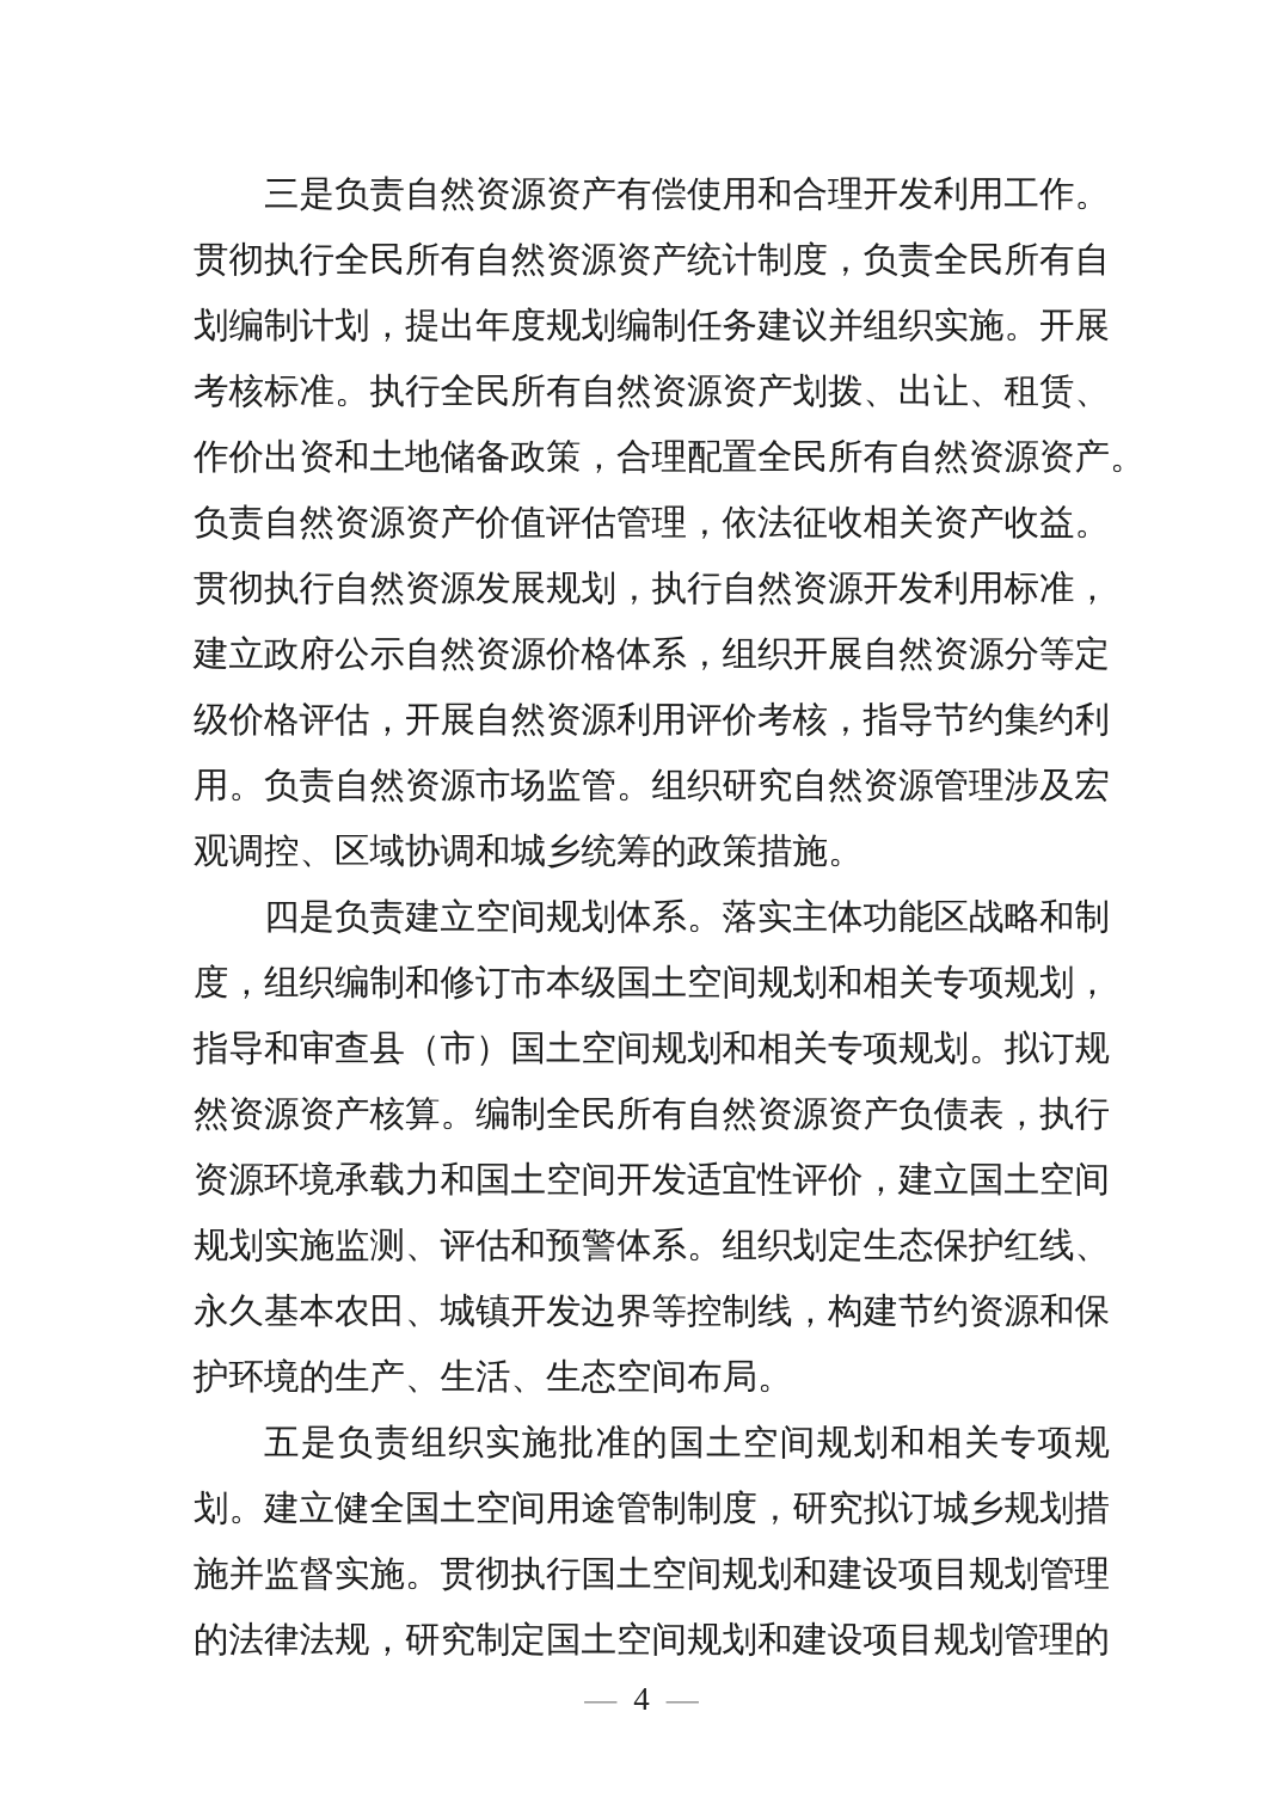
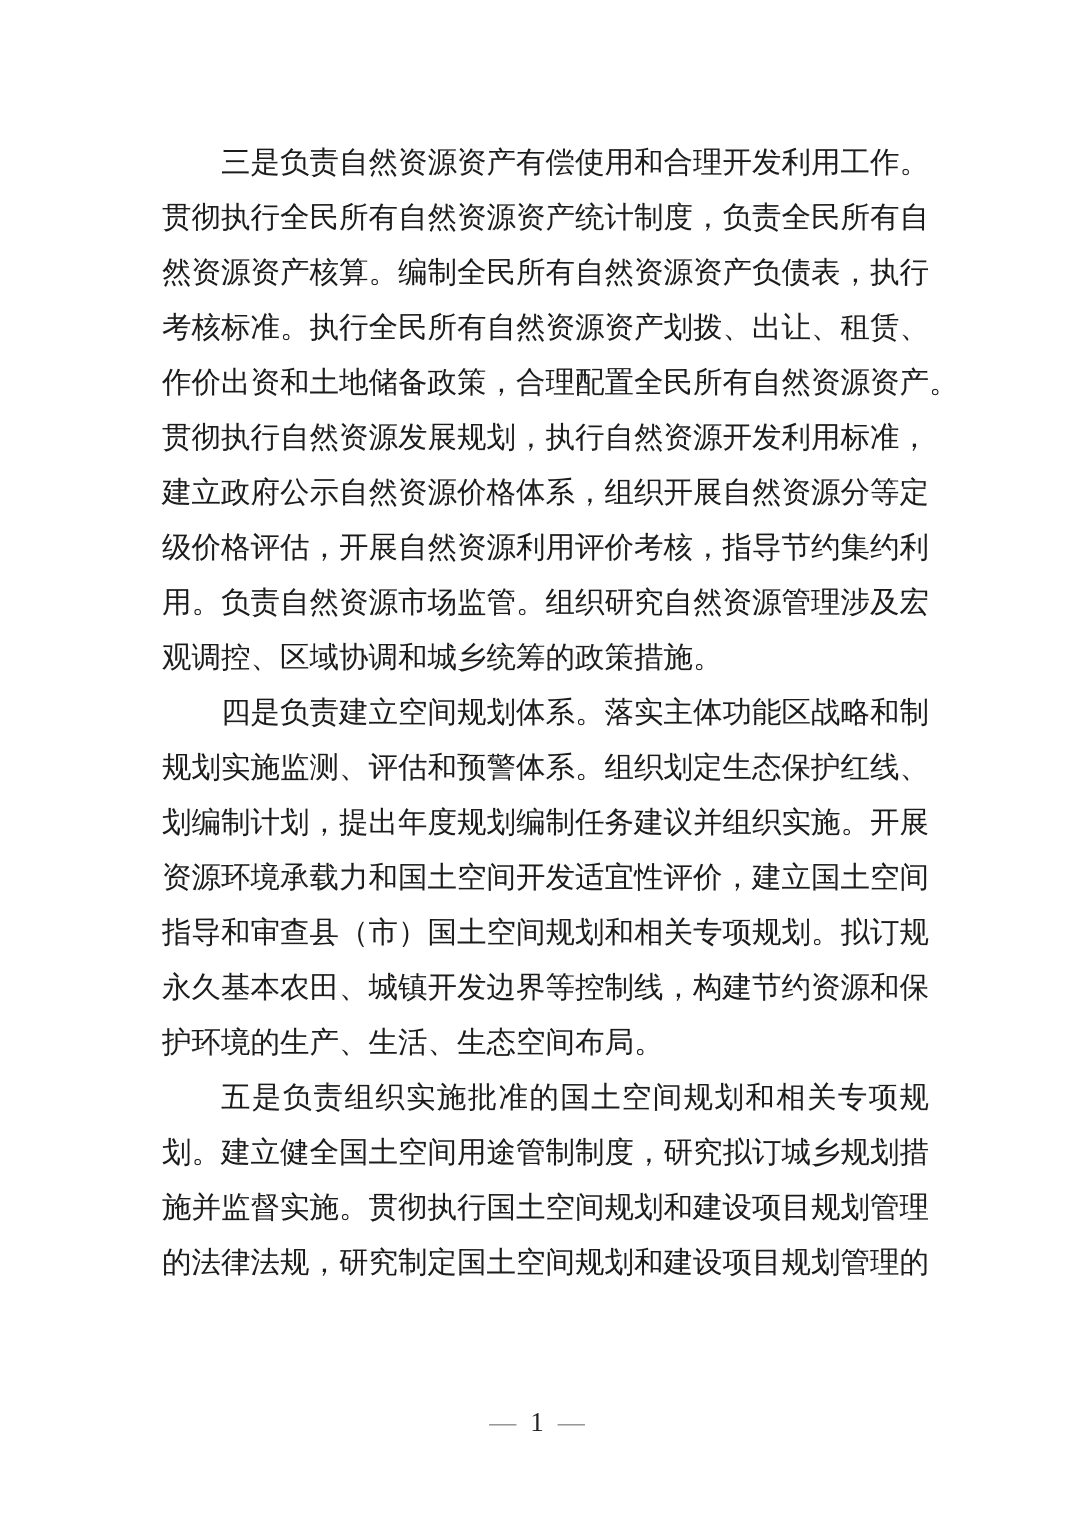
  三是负责自然资源资产有偿使用和合理开发利用工作。
  贯彻执行全民所有自然资源资产统计制度，负责全民所有自
- 划编制计划，提出年度规划编制任务建议并组织实施。开展
+ 然资源资产核算。编制全民所有自然资源资产负债表，执行
  考核标准。执行全民所有自然资源资产划拨、出让、租赁、
  作价出资和土地储备政策，合理配置全民所有自然资源资产。
- 负责自然资源资产价值评估管理，依法征收相关资产收益。
  贯彻执行自然资源发展规划，执行自然资源开发利用标准，
  建立政府公示自然资源价格体系，组织开展自然资源分等定
  级价格评估，开展自然资源利用评价考核，指导节约集约利
  用。负责自然资源市场监管。组织研究自然资源管理涉及宏
  观调控、区域协调和城乡统筹的政策措施。
  四是负责建立空间规划体系。落实主体功能区战略和制
- 度，组织编制和修订市本级国土空间规划和相关专项规划，
- 指导和审查县（市）国土空间规划和相关专项规划。拟订规
+ 规划实施监测、评估和预警体系。组织划定生态保护红线、
- 然资源资产核算。编制全民所有自然资源资产负债表，执行
+ 划编制计划，提出年度规划编制任务建议并组织实施。开展
  资源环境承载力和国土空间开发适宜性评价，建立国土空间
- 规划实施监测、评估和预警体系。组织划定生态保护红线、
+ 指导和审查县（市）国土空间规划和相关专项规划。拟订规
  永久基本农田、城镇开发边界等控制线，构建节约资源和保
  护环境的生产、生活、生态空间布局。
  五是负责组织实施批准的国土空间规划和相关专项规
  划。建立健全国土空间用途管制制度，研究拟订城乡规划措
  施并监督实施。贯彻执行国土空间规划和建设项目规划管理
  的法律法规，研究制定国土空间规划和建设项目规划管理的
- — 4 —
+ — 1 —
